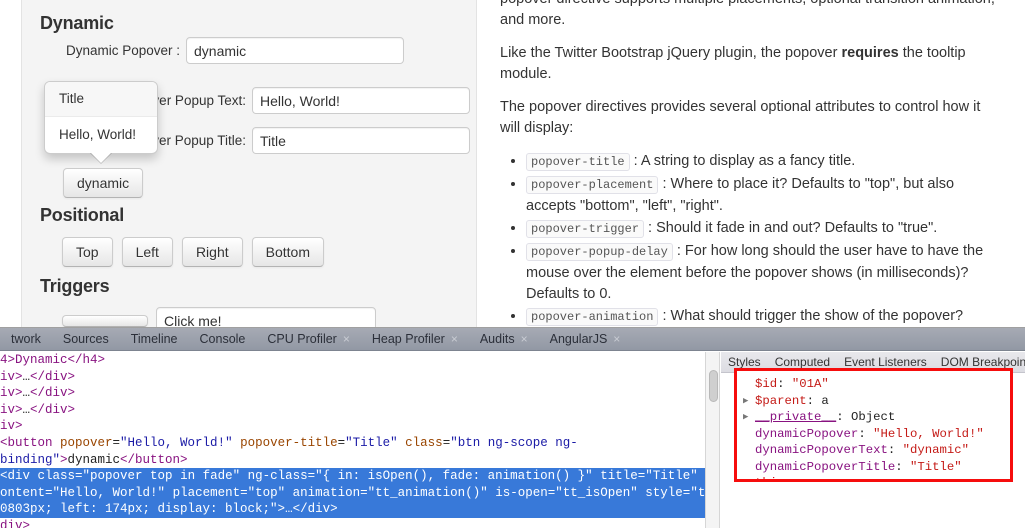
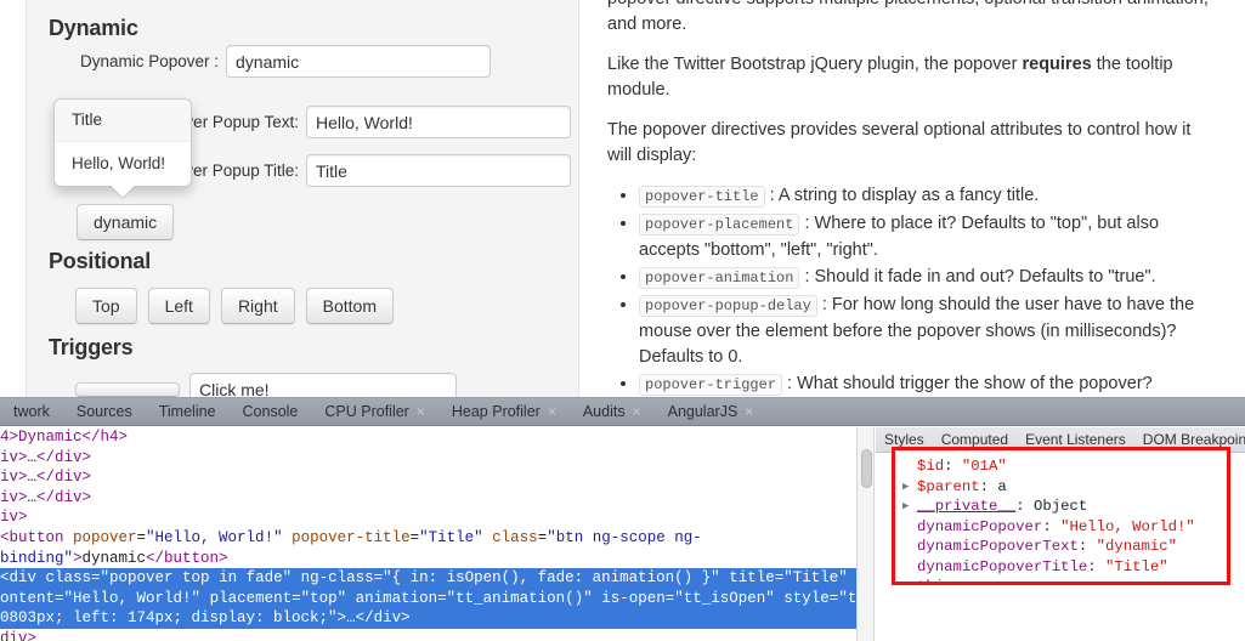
  Dynamic
  Dynamic Popover :
  dynamic
  Hello, World!
  Title
  dynamic
  Positional
  Top
  Left
  Right
  Bottom
  Triggers
  Click me!
  Title
  Hello, World!
  Like the Twitter Bootstrap jQuery plugin, the popover requires the tooltip module.
  The popover directives provides several optional attributes to control how it will display:
  popover-title : A string to display as a fancy title.
  popover-placement : Where to place it? Defaults to "top", but also accepts "bottom", "left", "right".
- popover-trigger : Should it fade in and out? Defaults to "true".
+ popover-animation : Should it fade in and out? Defaults to "true".
  popover-popup-delay : For how long should the user have to have the mouse over the element before the popover shows (in milliseconds)? Defaults to 0.
- popover-animation : What should trigger the show of the popover?
+ popover-trigger : What should trigger the show of the popover?
  twork
  Sources
  Timeline
  Console
  CPU Profiler
  ×
  Heap Profiler
  ×
  Audits
  ×
  AngularJS
  ×
  4>Dynamic</h4>
  iv>…</div>
  iv>…</div>
  iv>…</div>
  iv>
  <button popover="Hello, World!" popover-title="Title" class="btn ng-scope ng-
  binding">dynamic</button>
  <div class="popover top in fade" ng-class="{ in: isOpen(), fade: animation() }" title="Title"
  ontent="Hello, World!" placement="top" animation="tt_animation()" is-open="tt_isOpen" style="t
  0803px; left: 174px; display: block;">…</div>
  div>
  Styles
  Computed
  Event Listeners
  DOM Breakpoin
  $id
  :
  "01A"
  ▶
  $parent
  :
  a
  ▶
  __private__
  :
  Object
  dynamicPopover
  :
  "Hello, World!"
  dynamicPopoverText
  :
  "dynamic"
  dynamicPopoverTitle
  :
  "Title"
